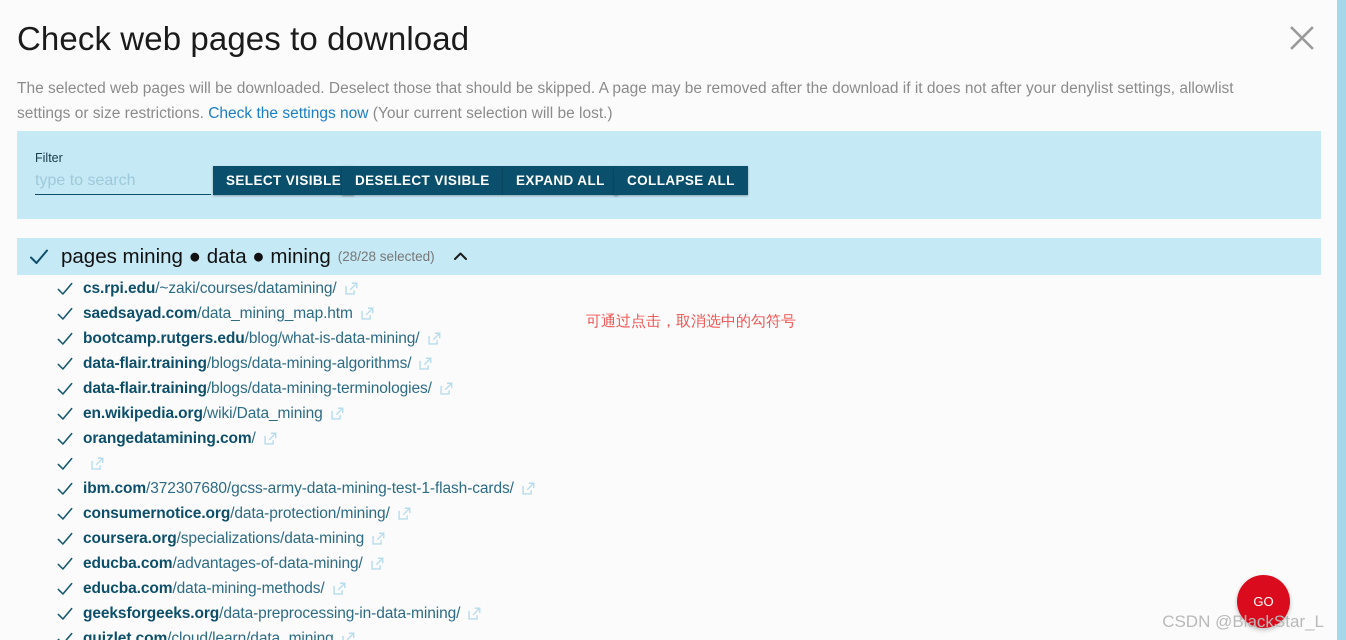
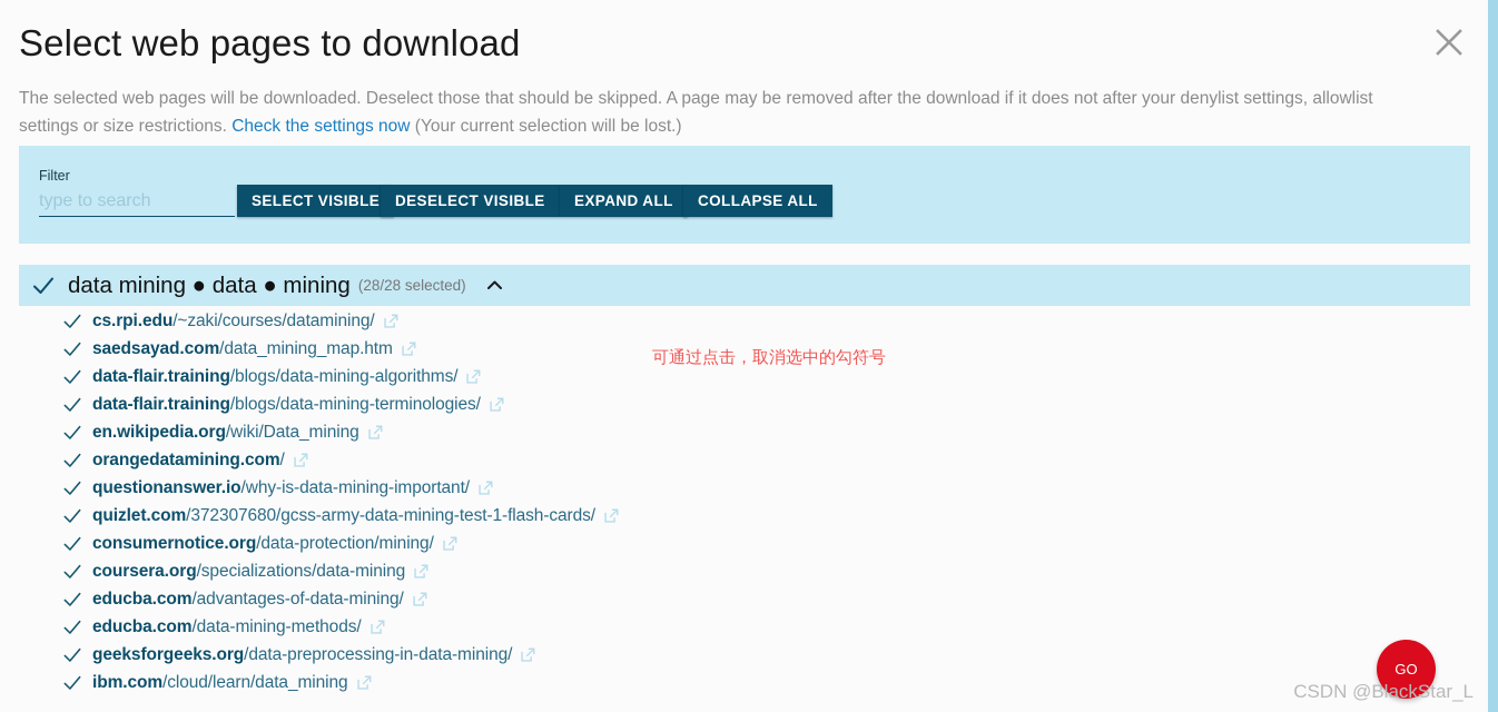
- Check web pages to download
+ Select web pages to download
  The selected web pages will be downloaded. Deselect those that should be skipped. A page may be removed after the download if it does not after your denylist settings, allowlist settings or size restrictions. Check the settings now (Your current selection will be lost.)
  Filter
  type to search
  SELECT VISIBLE
  DESELECT VISIBLE
  EXPAND ALL
  COLLAPSE ALL
- pages mining ● data ● mining
+ data mining ● data ● mining
  (28/28 selected)
  cs.rpi.edu/~zaki/courses/datamining/
  saedsayad.com/data_mining_map.htm
- bootcamp.rutgers.edu/blog/what-is-data-mining/
  data-flair.training/blogs/data-mining-algorithms/
  data-flair.training/blogs/data-mining-terminologies/
  en.wikipedia.org/wiki/Data_mining
  orangedatamining.com/
+ questionanswer.io/why-is-data-mining-important/
- ibm.com/372307680/gcss-army-data-mining-test-1-flash-cards/
+ quizlet.com/372307680/gcss-army-data-mining-test-1-flash-cards/
  consumernotice.org/data-protection/mining/
  coursera.org/specializations/data-mining
  educba.com/advantages-of-data-mining/
  educba.com/data-mining-methods/
  geeksforgeeks.org/data-preprocessing-in-data-mining/
- quizlet.com/cloud/learn/data_mining
+ ibm.com/cloud/learn/data_mining
  可通过点击，取消选中的勾符号
  GO
  CSDN @BlackStar_L
